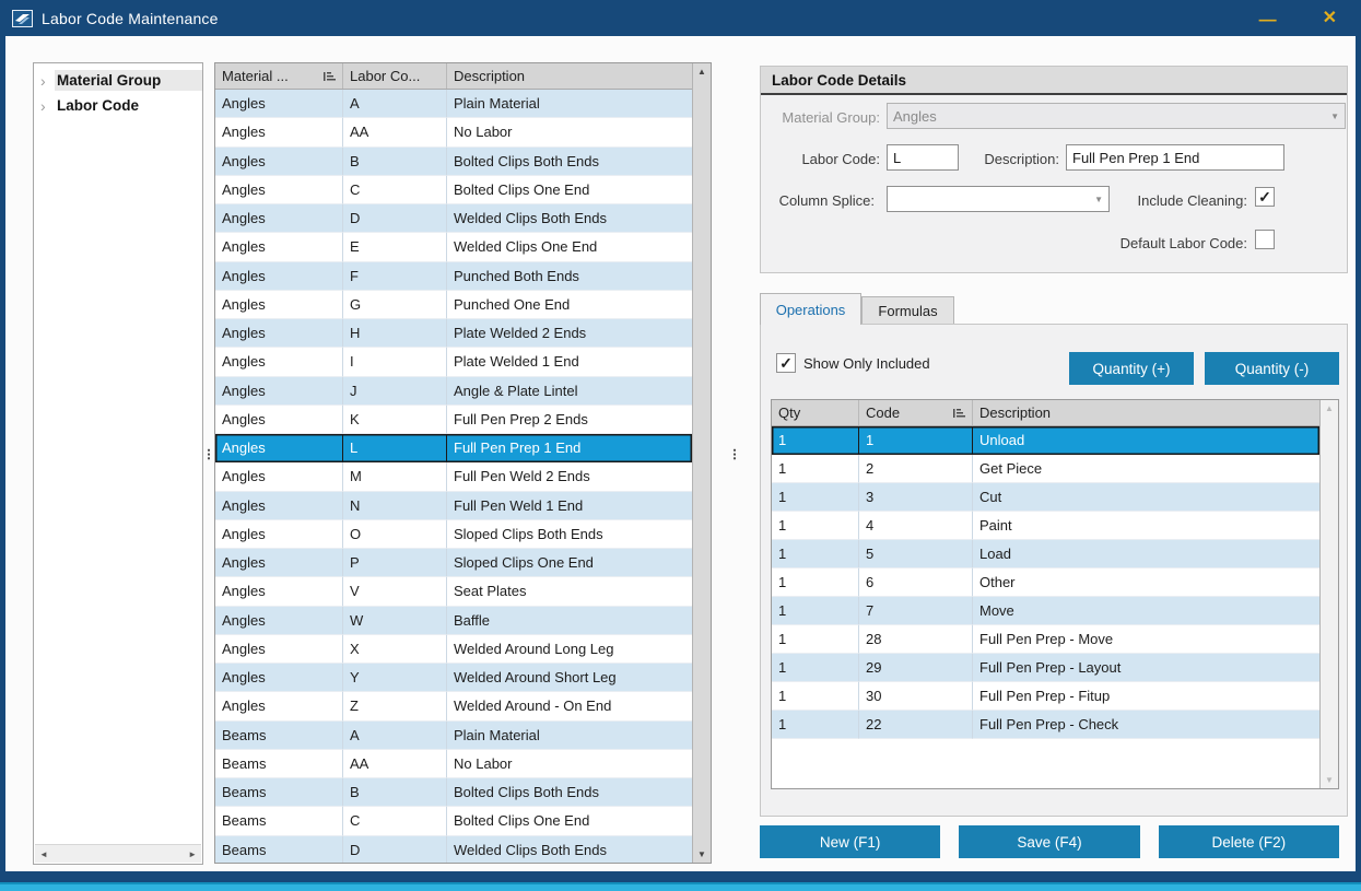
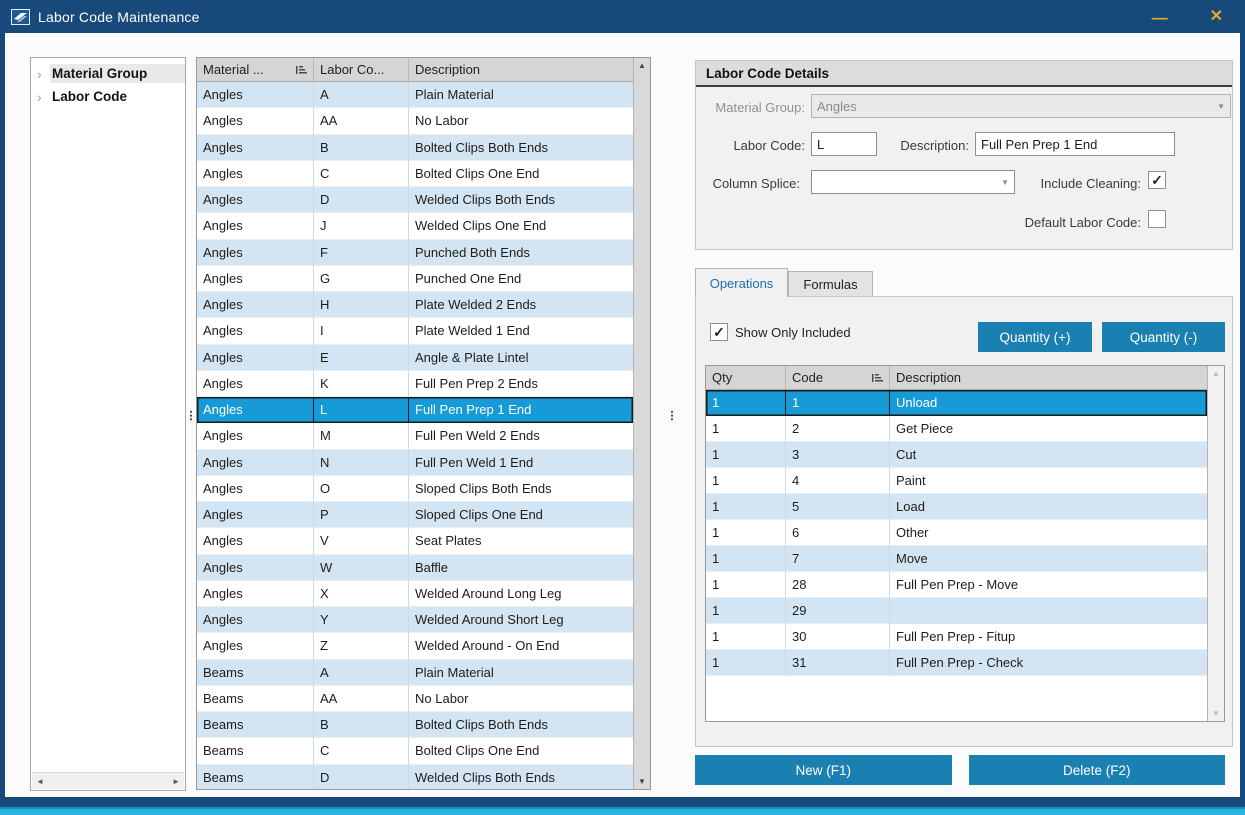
  Labor Code Maintenance
  —
  ✕
  ›
  Material Group
  ›
  Labor Code
  ◄
  ►
  ⁝
  ⁝
  Material ...
  Labor Co...
  Description
  Angles
  A
  Plain Material
  Angles
  AA
  No Labor
  Angles
  B
  Bolted Clips Both Ends
  Angles
  C
  Bolted Clips One End
  Angles
  D
  Welded Clips Both Ends
  Angles
- E
+ J
  Welded Clips One End
  Angles
  F
  Punched Both Ends
  Angles
  G
  Punched One End
  Angles
  H
  Plate Welded 2 Ends
  Angles
  I
  Plate Welded 1 End
  Angles
- J
+ E
  Angle & Plate Lintel
  Angles
  K
  Full Pen Prep 2 Ends
  Angles
  L
  Full Pen Prep 1 End
  Angles
  M
  Full Pen Weld 2 Ends
  Angles
  N
  Full Pen Weld 1 End
  Angles
  O
  Sloped Clips Both Ends
  Angles
  P
  Sloped Clips One End
  Angles
  V
  Seat Plates
  Angles
  W
  Baffle
  Angles
  X
  Welded Around Long Leg
  Angles
  Y
  Welded Around Short Leg
  Angles
  Z
  Welded Around - On End
  Beams
  A
  Plain Material
  Beams
  AA
  No Labor
  Beams
  B
  Bolted Clips Both Ends
  Beams
  C
  Bolted Clips One End
  Beams
  D
  Welded Clips Both Ends
  ▲
  ▼
  Labor Code Details
  Material Group:
  Angles
  ▼
  Labor Code:
  L
  Description:
  Full Pen Prep 1 End
  Column Splice:
  ▼
  Include Cleaning:
  ✓
  Default Labor Code:
  Operations
  Formulas
  ✓
  Show Only Included
  Quantity (+)
  Quantity (-)
  Qty
  Code
  Description
  1
  1
  Unload
  1
  2
  Get Piece
  1
  3
  Cut
  1
  4
  Paint
  1
  5
  Load
  1
  6
  Other
  1
  7
  Move
  1
  28
  Full Pen Prep - Move
  1
  29
- Full Pen Prep - Layout
  1
  30
  Full Pen Prep - Fitup
  1
- 22
+ 31
  Full Pen Prep - Check
  ▲
  ▼
  New (F1)
- Save (F4)
  Delete (F2)
